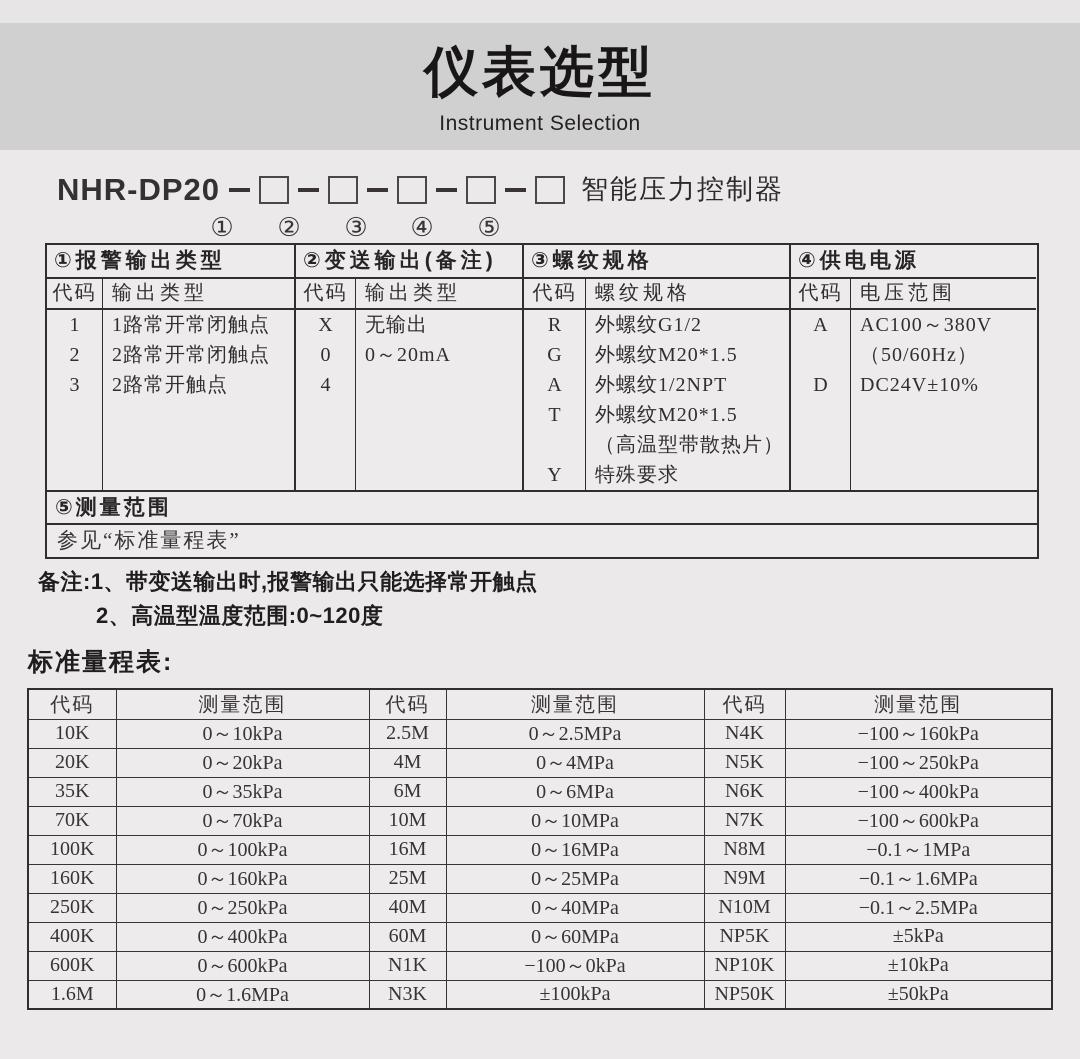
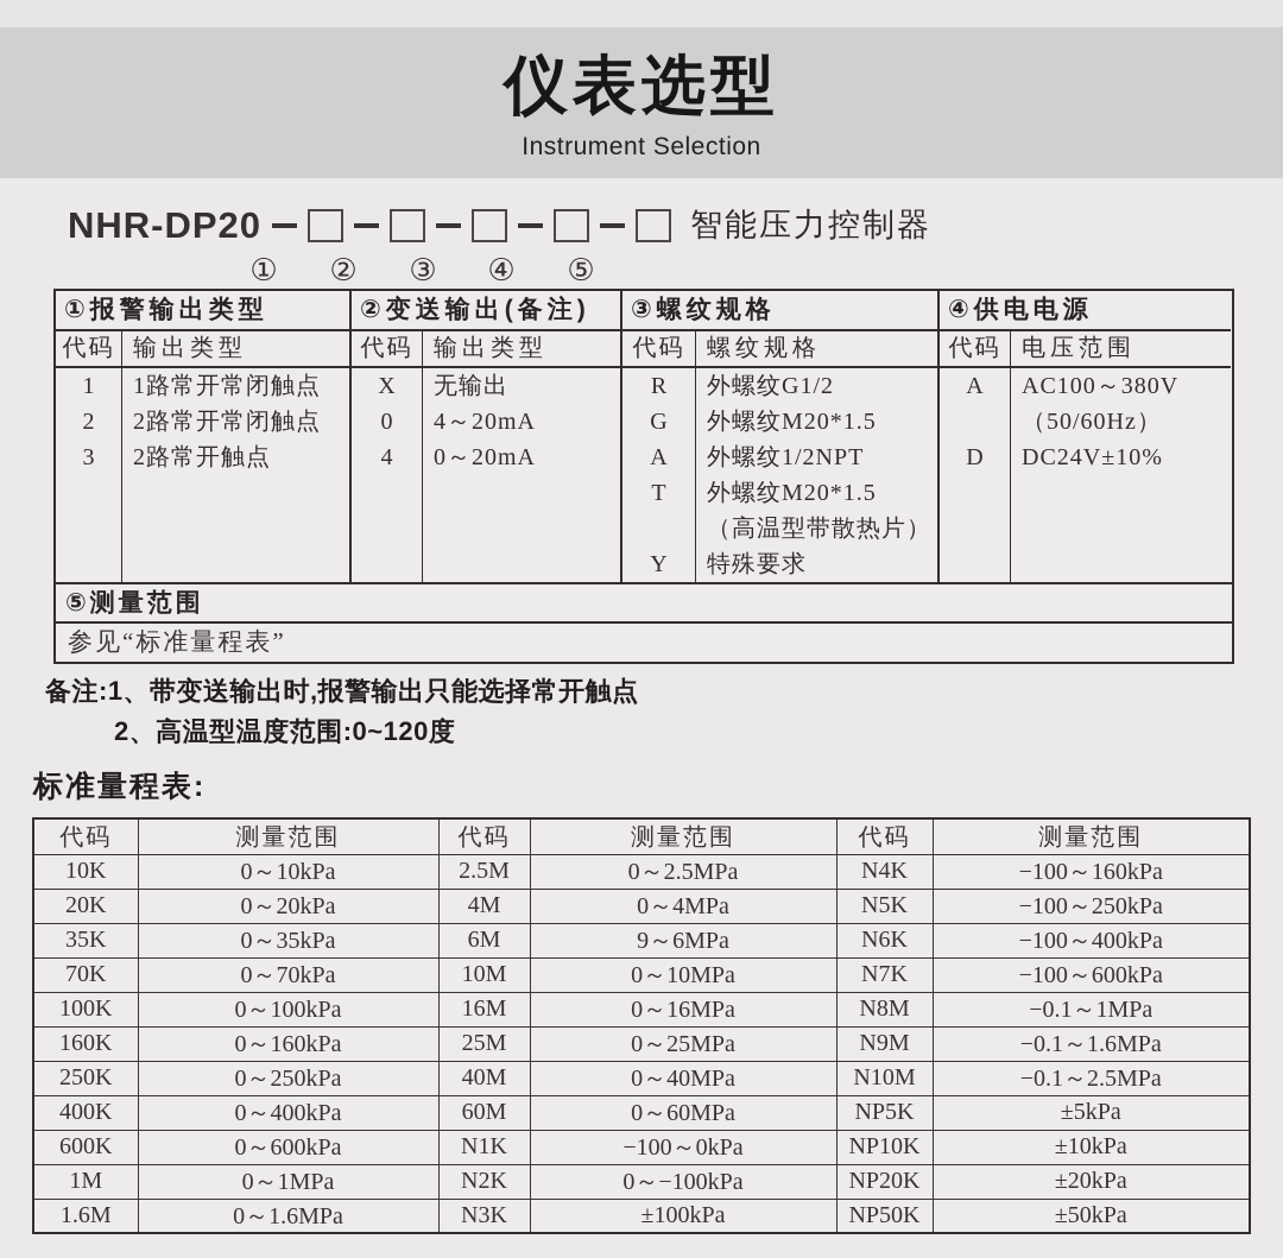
  仪表选型
  Instrument Selection
  NHR-DP20
  智能压力控制器
  ①
  ②
  ③
  ④
  ⑤
  ①报警输出类型
  代码
  输出类型
  1
  2
  3
  1路常开常闭触点
  2路常开常闭触点
  2路常开触点
  ②变送输出(备注)
  代码
  输出类型
  X
  0
  4
  无输出
+ 4～20mA
  0～20mA
  ③螺纹规格
  代码
  螺纹规格
  R
  G
  A
  T
  Y
  外螺纹G1/2
  外螺纹M20*1.5
  外螺纹1/2NPT
  外螺纹M20*1.5
  （高温型带散热片）
  特殊要求
  ④供电电源
  代码
  电压范围
  A
  D
  AC100～380V
  （50/60Hz）
  DC24V±10%
  ⑤测量范围
  参见“标准量程表”
  备注:1、带变送输出时,报警输出只能选择常开触点
  2、高温型温度范围:0~120度
  标准量程表:
  代码	测量范围	代码	测量范围	代码	测量范围
  10K	0～10kPa	2.5M	0～2.5MPa	N4K	−100～160kPa
  20K	0～20kPa	4M	0～4MPa	N5K	−100～250kPa
- 35K	0～35kPa	6M	0～6MPa	N6K	−100～400kPa
+ 35K	0～35kPa	6M	9～6MPa	N6K	−100～400kPa
  70K	0～70kPa	10M	0～10MPa	N7K	−100～600kPa
  100K	0～100kPa	16M	0～16MPa	N8M	−0.1～1MPa
  160K	0～160kPa	25M	0～25MPa	N9M	−0.1～1.6MPa
  250K	0～250kPa	40M	0～40MPa	N10M	−0.1～2.5MPa
  400K	0～400kPa	60M	0～60MPa	NP5K	±5kPa
  600K	0～600kPa	N1K	−100～0kPa	NP10K	±10kPa
+ 1M	0～1MPa	N2K	0～−100kPa	NP20K	±20kPa
  1.6M	0～1.6MPa	N3K	±100kPa	NP50K	±50kPa
